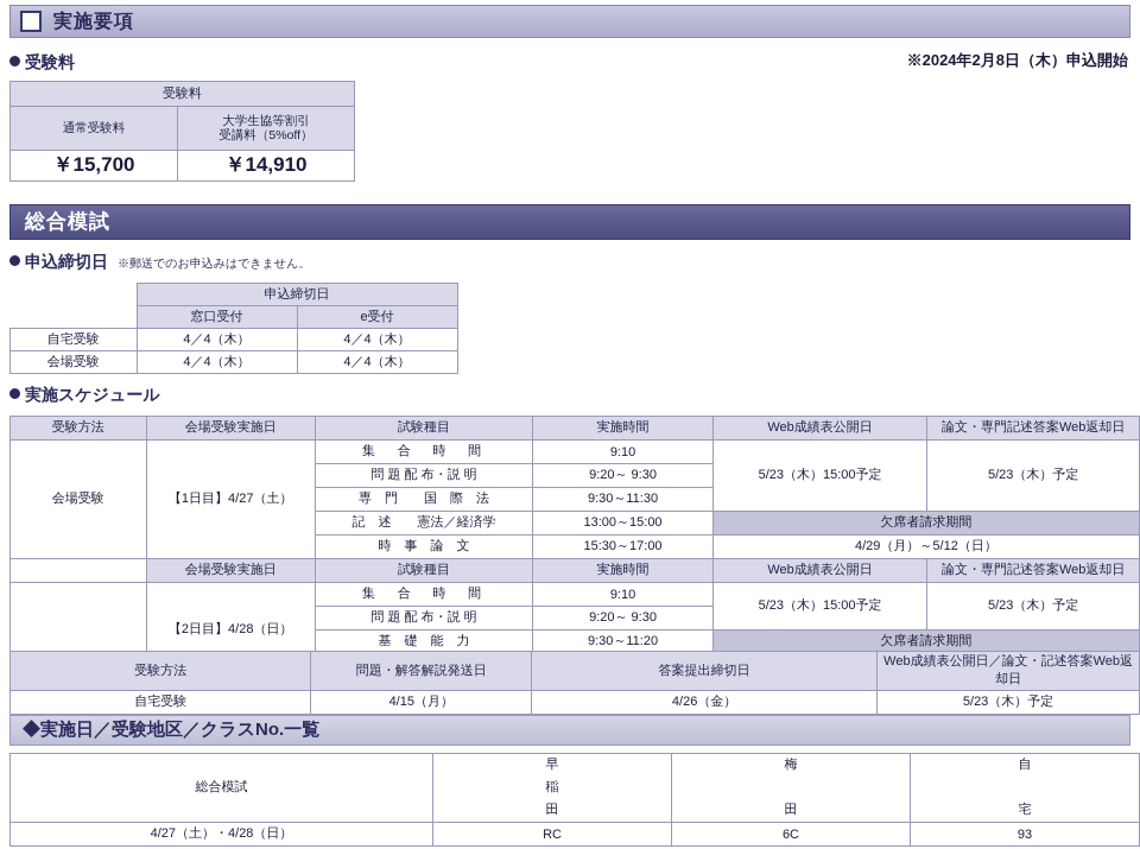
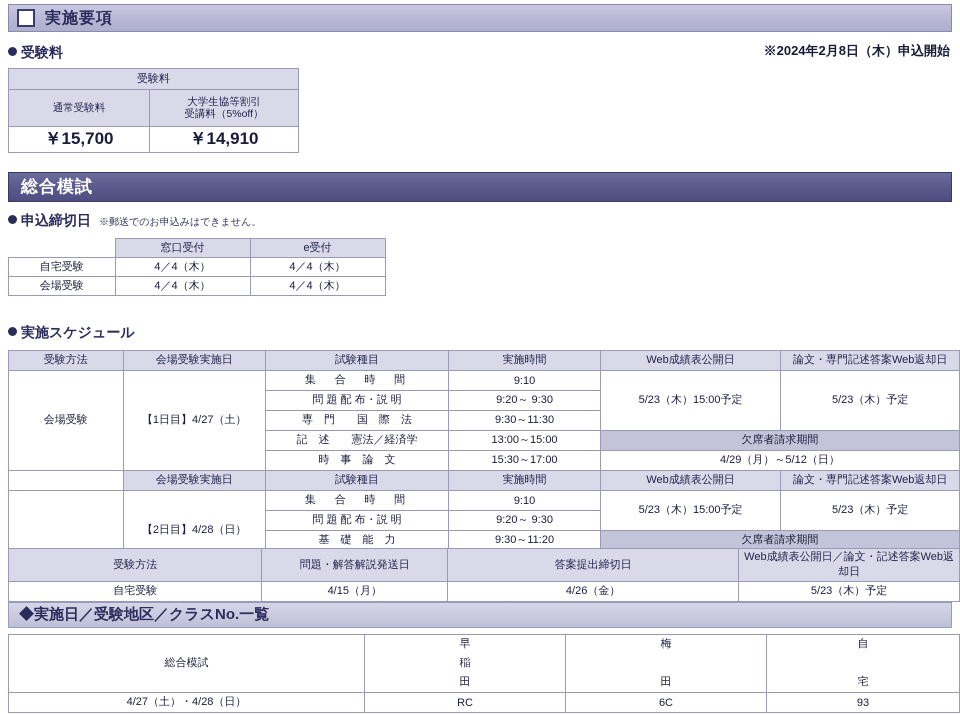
  実施要項
  受験料
  ※2024年2月8日（木）申込開始
  受験料
  通常受験料	大学生協等割引 受講料（5%off）
  ￥15,700	￥14,910
  総合模試
  申込締切日
  ※郵送でのお申込みはできません。
- 	申込締切日
  	窓口受付	e受付
  自宅受験	4／4（木）	4／4（木）
  会場受験	4／4（木）	4／4（木）
  実施スケジュール
  受験方法	会場受験実施日	試験種目	実施時間	Web成績表公開日	論文・専門記述答案Web返却日
  会場受験	【1日目】4/27（土）	集 合 時 間	9:10	5/23（木）15:00予定	5/23（木）予定
  問 題 配 布・説 明	9:20～ 9:30
  専 門 国 際 法	9:30～11:30
  記 述 憲法／経済学	13:00～15:00	欠席者請求期間
  時 事 論 文	15:30～17:00	4/29（月）～5/12（日）
  	会場受験実施日	試験種目	実施時間	Web成績表公開日	論文・専門記述答案Web返却日
  	【2日目】4/28（日）	集 合 時 間	9:10	5/23（木）15:00予定	5/23（木）予定
  問 題 配 布・説 明	9:20～ 9:30
  基 礎 能 力	9:30～11:20	欠席者請求期間
  受験方法	問題・解答解説発送日	答案提出締切日	Web成績表公開日／論文・記述答案Web返却日
  自宅受験	4/15（月）	4/26（金）	5/23（木）予定
  ◆実施日／受験地区／クラスNo.一覧
  総合模試	早	梅	自
  稲
  田	田	宅
  4/27（土）・4/28（日）	RC	6C	93
